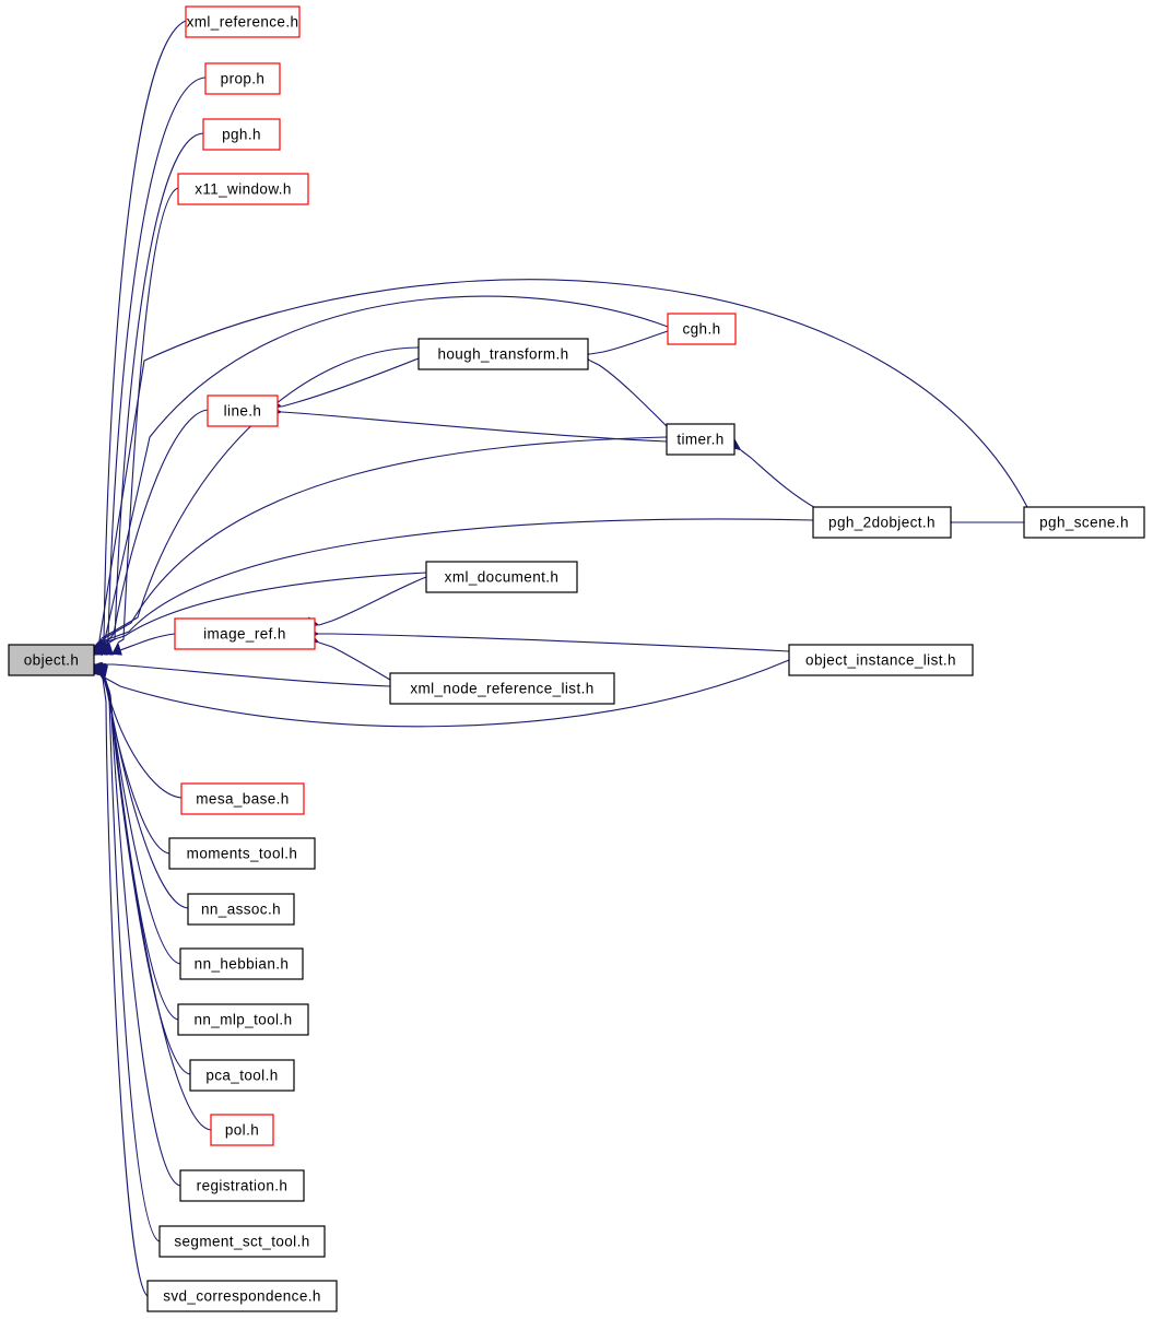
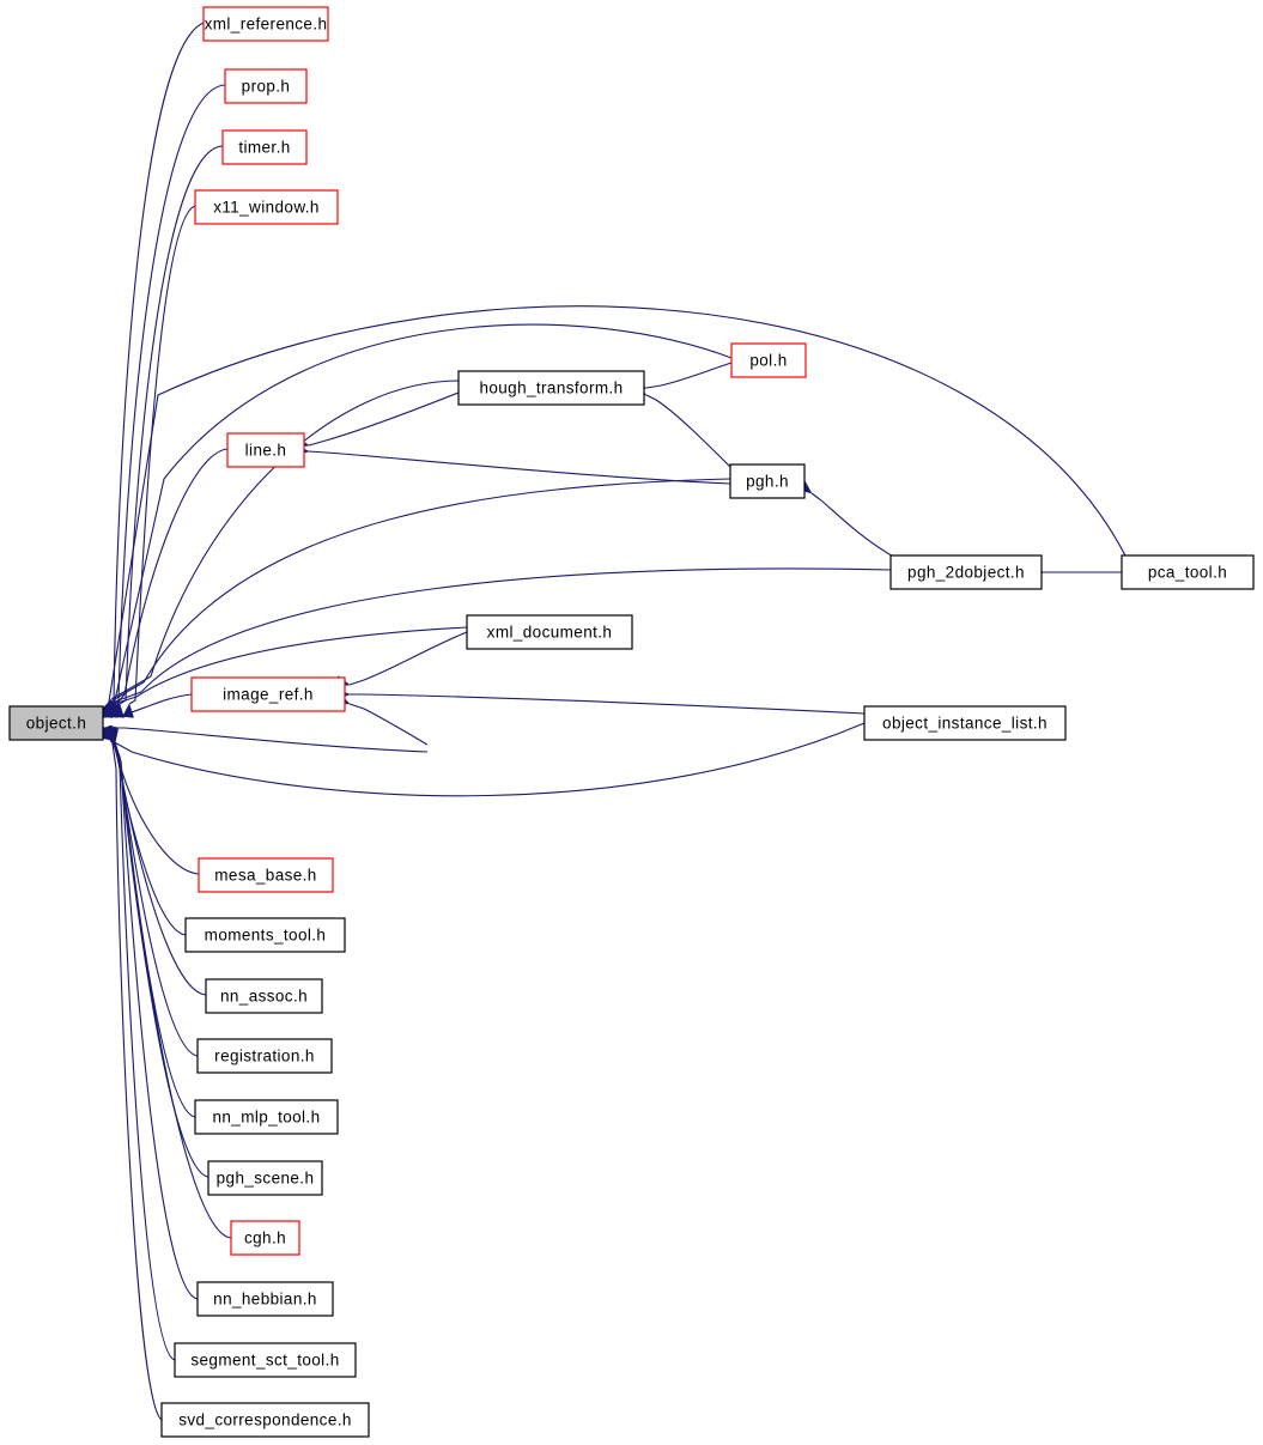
  object.h
  xml_reference.h
  prop.h
- pgh.h
+ timer.h
  x11_window.h
- cgh.h
+ pol.h
  hough_transform.h
  line.h
- timer.h
+ pgh.h
  pgh_2dobject.h
- pgh_scene.h
+ pca_tool.h
  xml_document.h
  image_ref.h
  object_instance_list.h
- xml_node_reference_list.h
  mesa_base.h
  moments_tool.h
  nn_assoc.h
- nn_hebbian.h
+ registration.h
  nn_mlp_tool.h
- pca_tool.h
+ pgh_scene.h
- pol.h
+ cgh.h
- registration.h
+ nn_hebbian.h
  segment_sct_tool.h
  svd_correspondence.h
